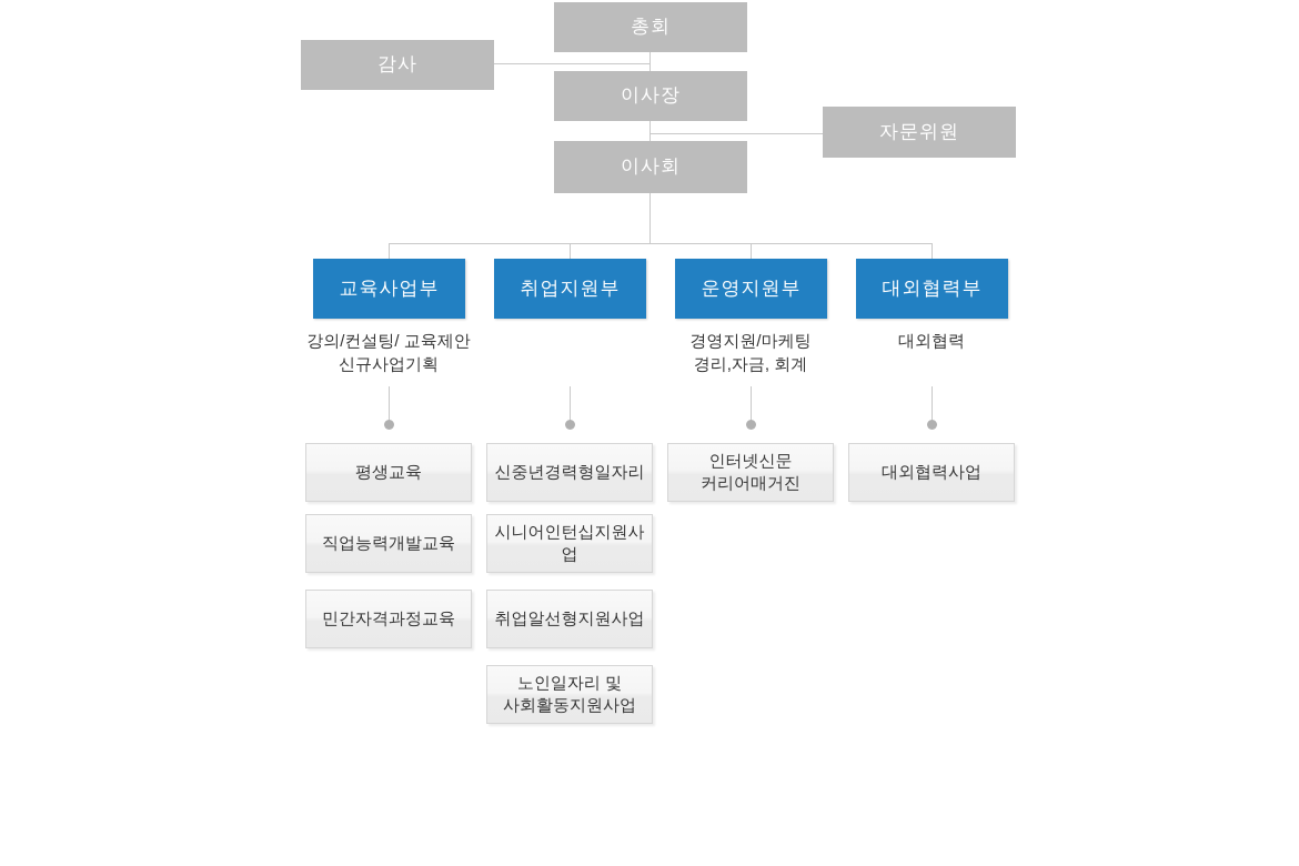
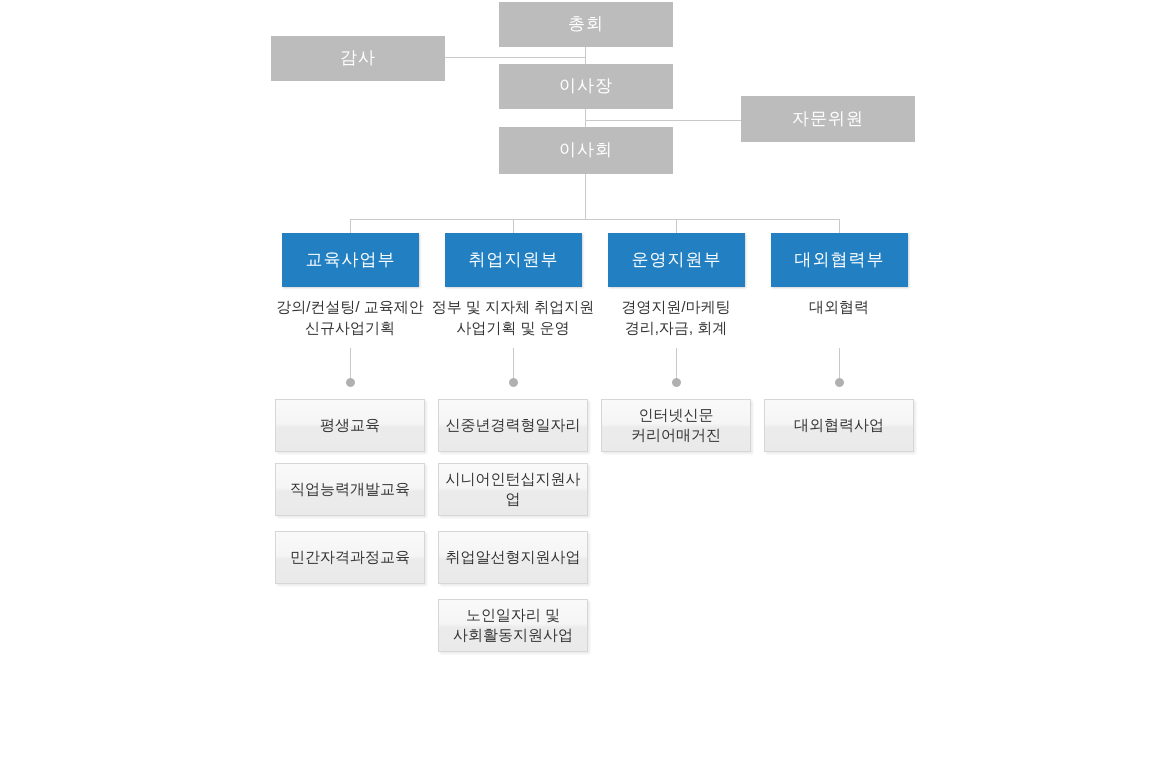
  총회
  감사
  이사장
  자문위원
  이사회
  교육사업부
  취업지원부
  운영지원부
  대외협력부
  강의/컨설팅/ 교육제안
  신규사업기획
+ 정부 및 지자체 취업지원
+ 사업기획 및 운영
  경영지원/마케팅
  경리,자금, 회계
  대외협력
  평생교육
  직업능력개발교육
  민간자격과정교육
  신중년경력형일자리
  시니어인턴십지원사업
  취업알선형지원사업
  노인일자리 및
  사회활동지원사업
  인터넷신문
  커리어매거진
  대외협력사업
